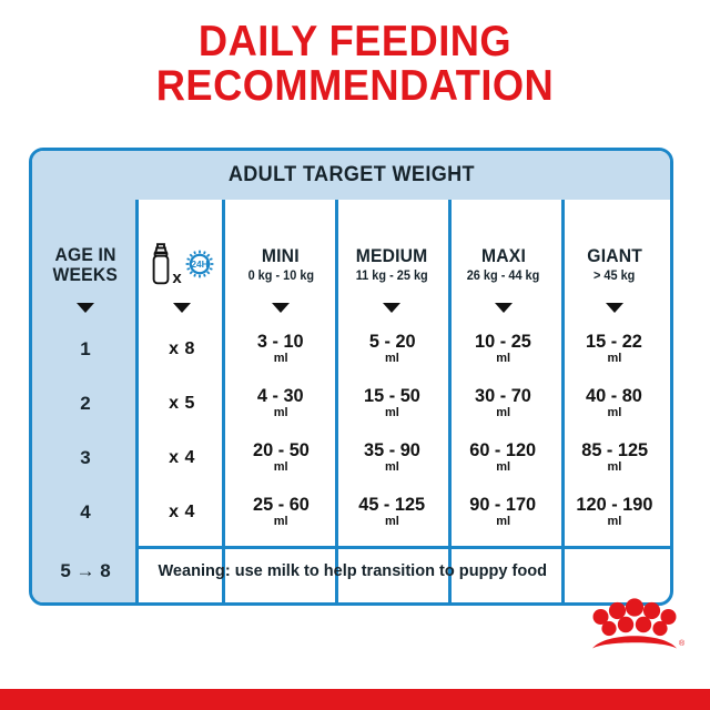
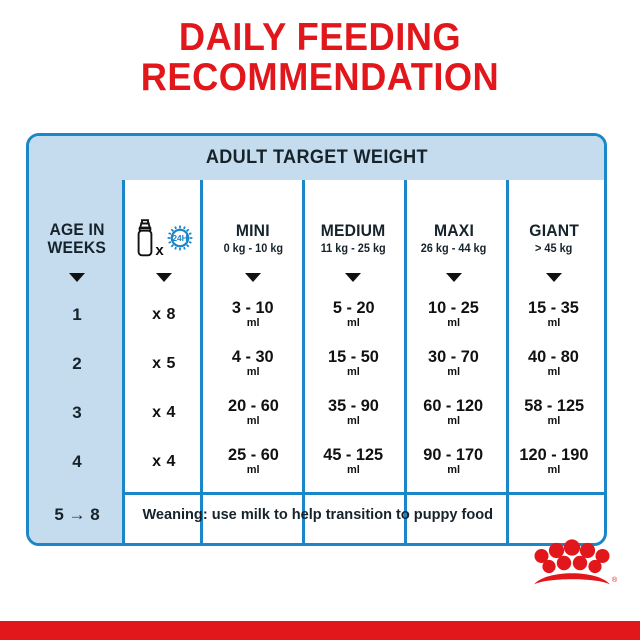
  DAILY FEEDING
  RECOMMENDATION
  ADULT TARGET WEIGHT
  AGE IN
  WEEKS
  x
  24H
  MINI
  0 kg - 10 kg
  MEDIUM
  11 kg - 25 kg
  MAXI
  26 kg - 44 kg
  GIANT
  > 45 kg
  1
  x 8
  3 - 10
  ml
  5 - 20
  ml
  10 - 25
  ml
- 15 - 22
+ 15 - 35
  ml
  2
  x 5
  4 - 30
  ml
  15 - 50
  ml
  30 - 70
  ml
  40 - 80
  ml
  3
  x 4
- 20 - 50
+ 20 - 60
  ml
  35 - 90
  ml
  60 - 120
  ml
- 85 - 125
+ 58 - 125
  ml
  4
  x 4
  25 - 60
  ml
  45 - 125
  ml
  90 - 170
  ml
  120 - 190
  ml
  5 → 8
  Weaning: use milk to help transition to puppy food
